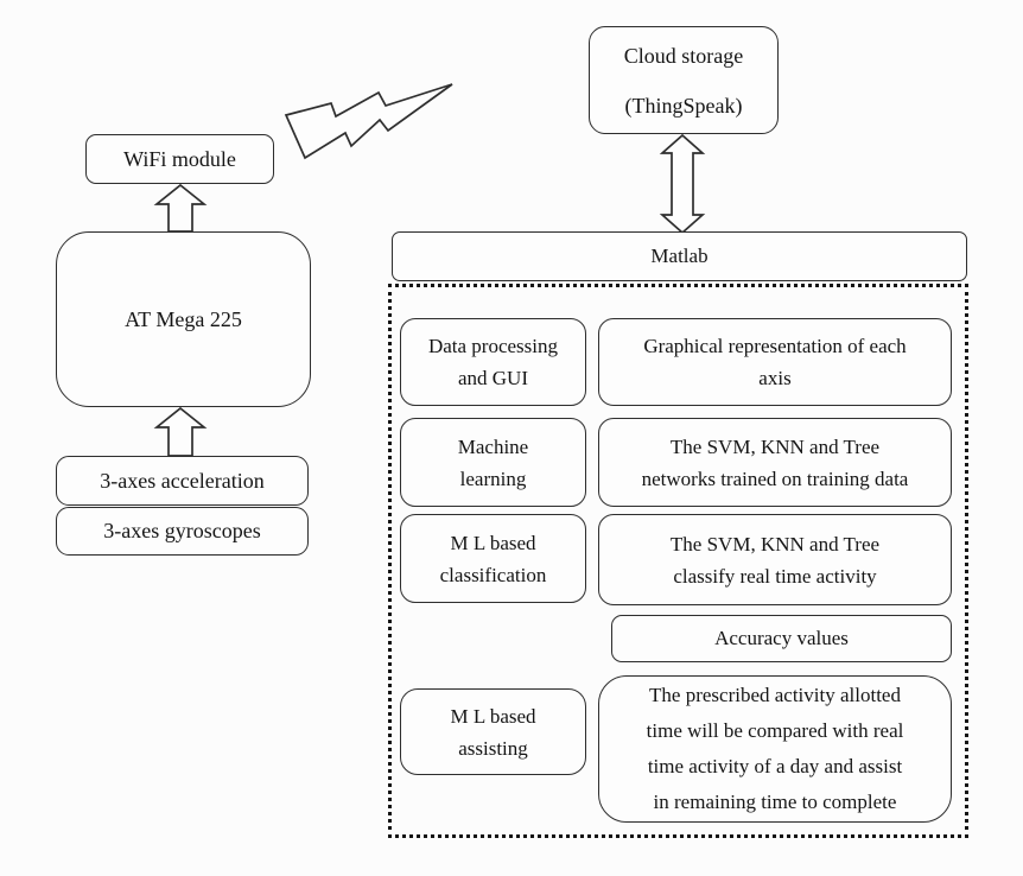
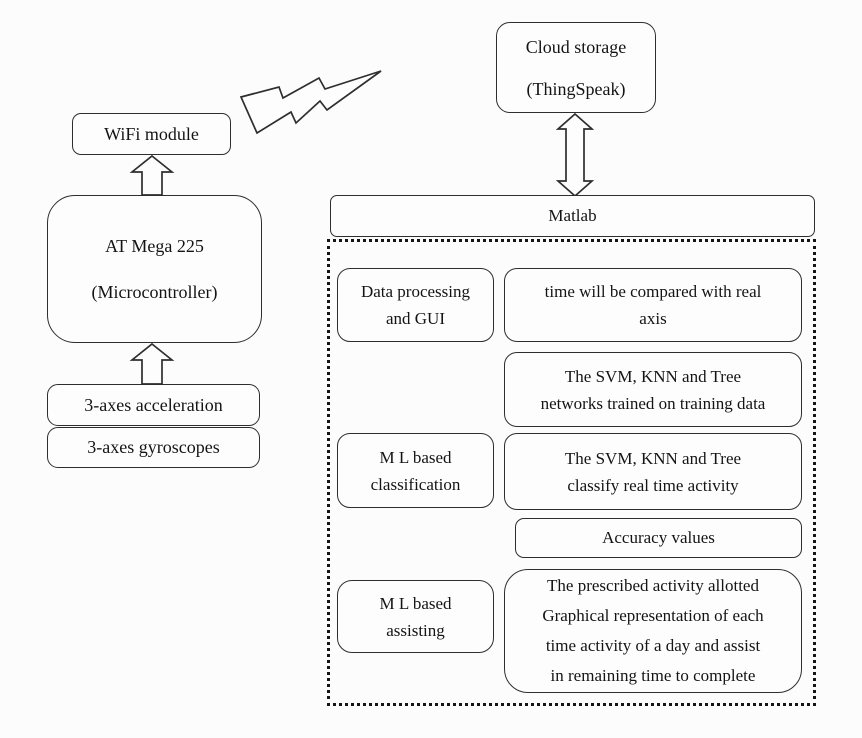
  WiFi module
  AT Mega 225
+ (Microcontroller)
  3-axes acceleration
  3-axes gyroscopes
  Cloud storage
  (ThingSpeak)
  Matlab
  Data processing
  and GUI
- Graphical representation of each
+ time will be compared with real
  axis
- Machine
- learning
  The SVM, KNN and Tree
  networks trained on training data
  M L based
  classification
  The SVM, KNN and Tree
  classify real time activity
  Accuracy values
  M L based
  assisting
  The prescribed activity allotted
- time will be compared with real
+ Graphical representation of each
  time activity of a day and assist
  in remaining time to complete
